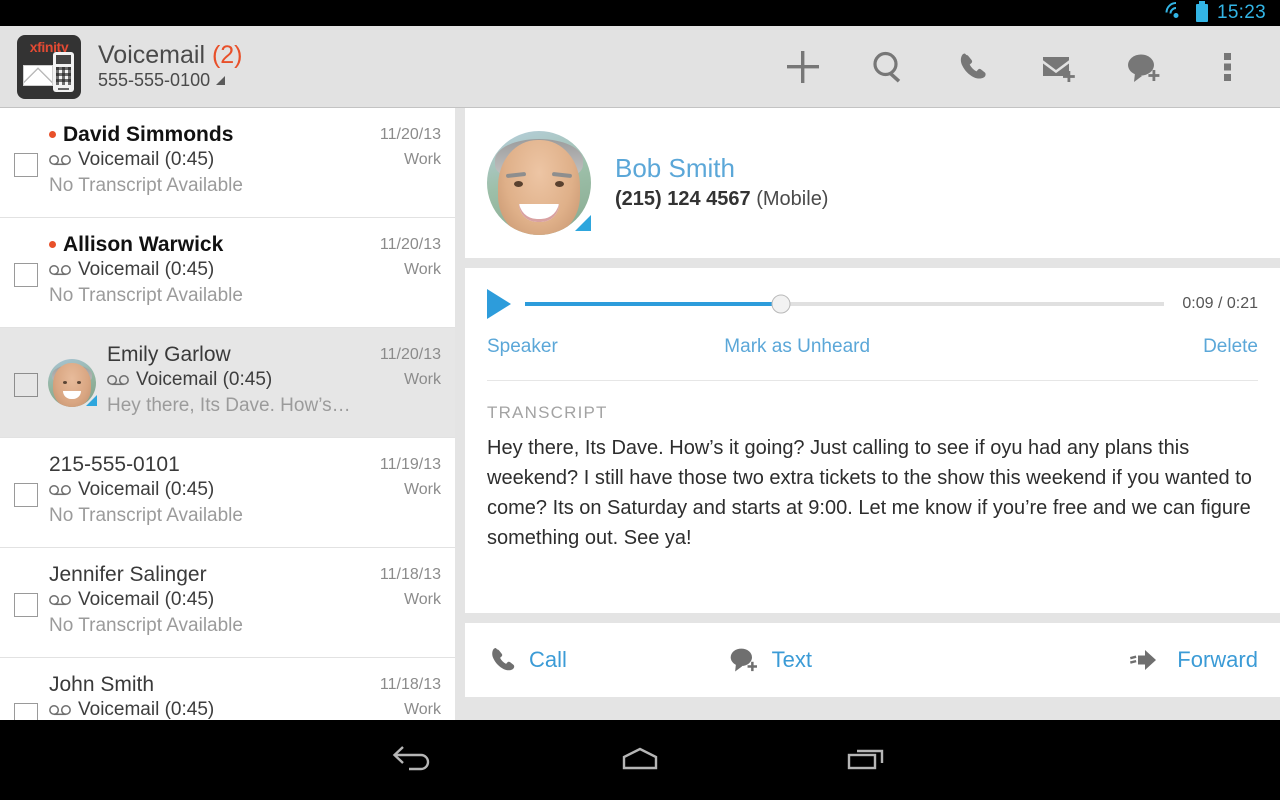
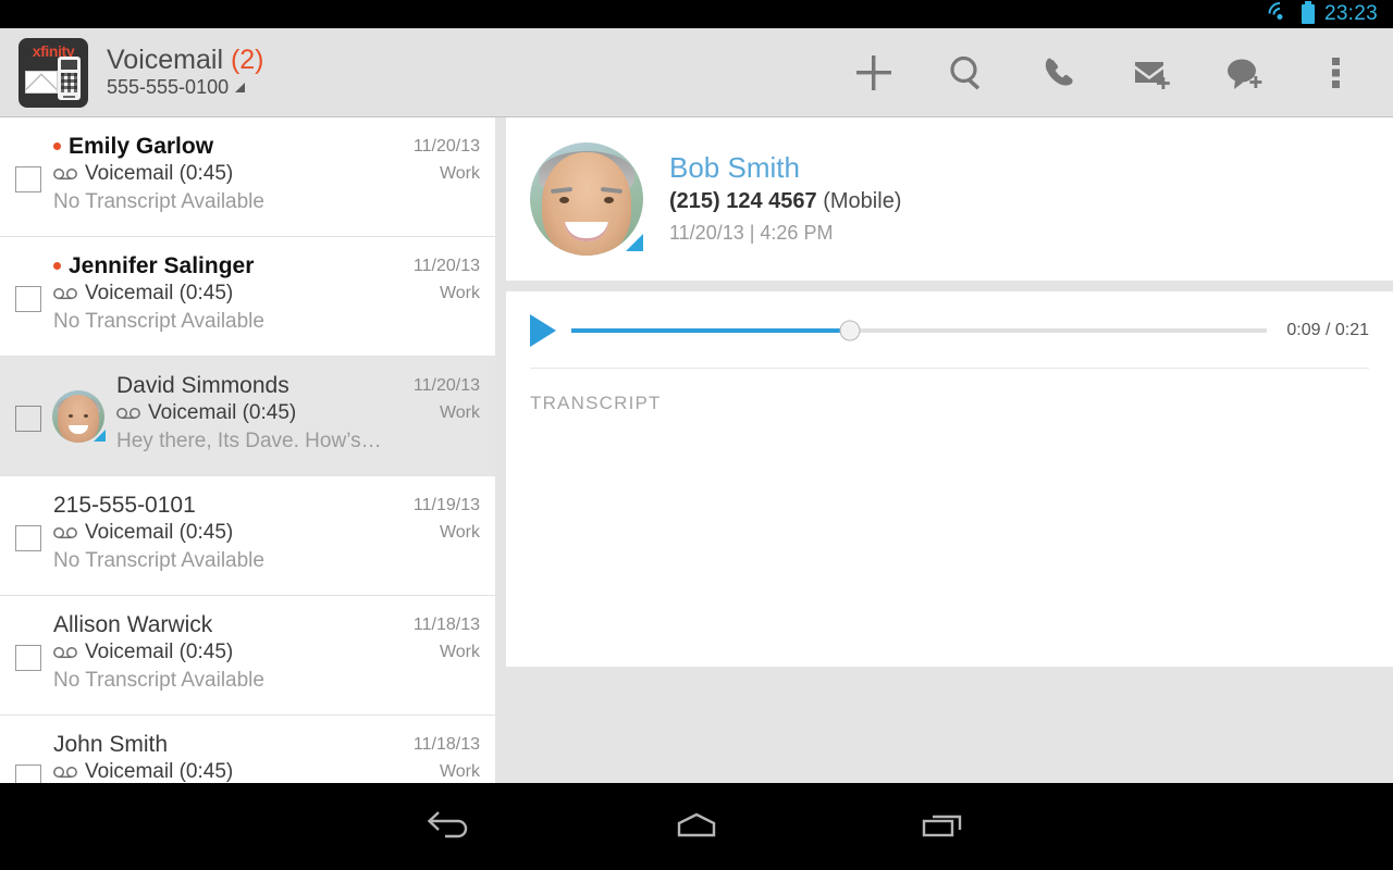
- 15:23
+ 23:23
  xfinity
  Voicemail (2)
  555-555-0100
- David Simmonds
+ Emily Garlow
  Voicemail (0:45)
  No Transcript Available
  11/20/13
  Work
- Allison Warwick
+ Jennifer Salinger
  Voicemail (0:45)
  No Transcript Available
  11/20/13
  Work
- Emily Garlow
+ David Simmonds
  Voicemail (0:45)
  Hey there, Its Dave. How’s it
  11/20/13
  Work
  215-555-0101
  Voicemail (0:45)
  No Transcript Available
  11/19/13
  Work
- Jennifer Salinger
+ Allison Warwick
  Voicemail (0:45)
  No Transcript Available
  11/18/13
  Work
  John Smith
  Voicemail (0:45)
  11/18/13
  Work
  Bob Smith
  (215) 124 4567 (Mobile)
+ 11/20/13 | 4:26 PM
  0:09 / 0:21
- Speaker
- Mark as Unheard
- Delete
  TRANSCRIPT
- Hey there, Its Dave. How’s it going? Just calling to see if oyu had any plans this weekend? I still have those two extra tickets to the show this weekend if you wanted to come? Its on Saturday and starts at 9:00. Let me know if you’re free and we can figure something out. See ya!
- Call
- Text
- Forward
